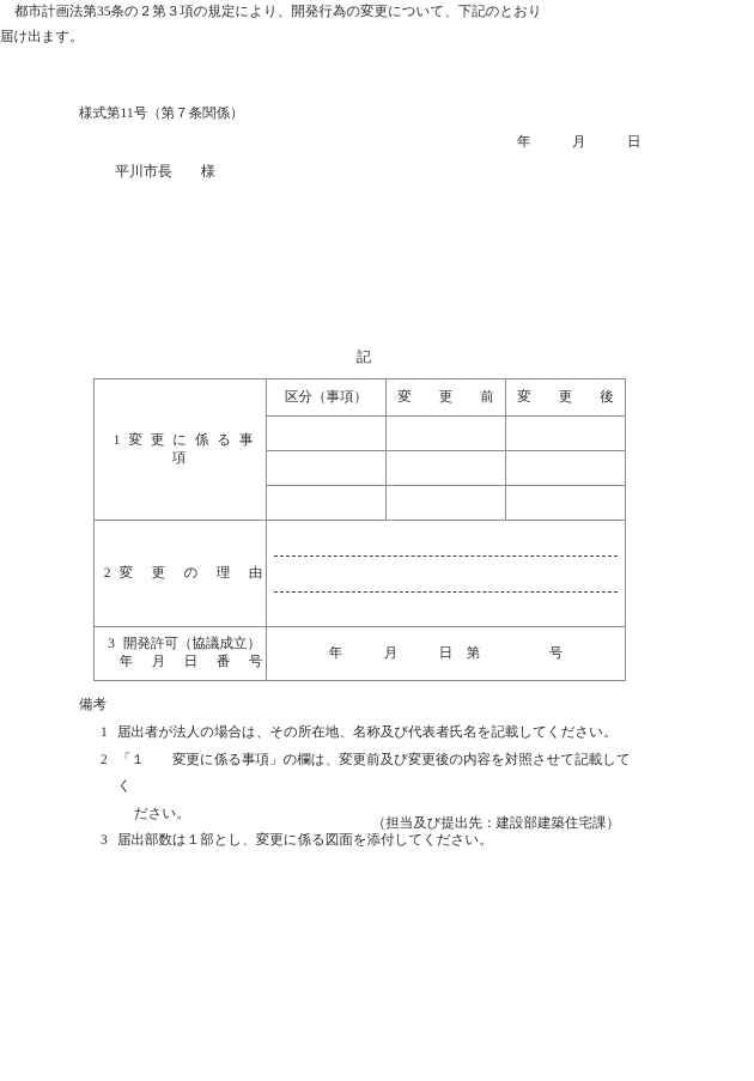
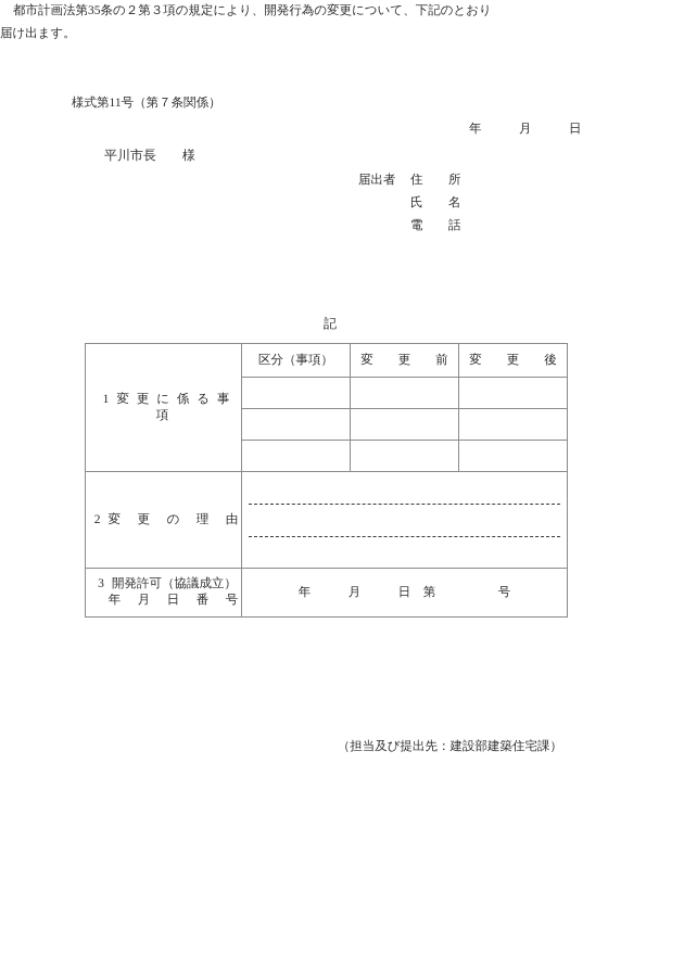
  様式第11号（第７条関係）
  年 月 日
  平川市長 様
+ 届出者
+ 住 所
+ 氏 名
+ 電 話
  都市計画法第35条の２第３項の規定により、開発行為の変更について、下記のとおり届け出ます。
  記
  1 変 更 に 係 る 事 項	区分（事項）	変 更 前	変 更 後
  2 変 更 の 理 由
  3 開発許可（協議成立） 年 月 日 番 号	年 月 日 第 号
- 備考
- 1
- 届出者が法人の場合は、その所在地、名称及び代表者氏名を記載してください。
- 2
- 「１ 変更に係る事項」の欄は、変更前及び変更後の内容を対照させて記載してく
- ださい。
- 3
- 届出部数は１部とし、変更に係る図面を添付してください。
  （担当及び提出先：建設部建築住宅課）
